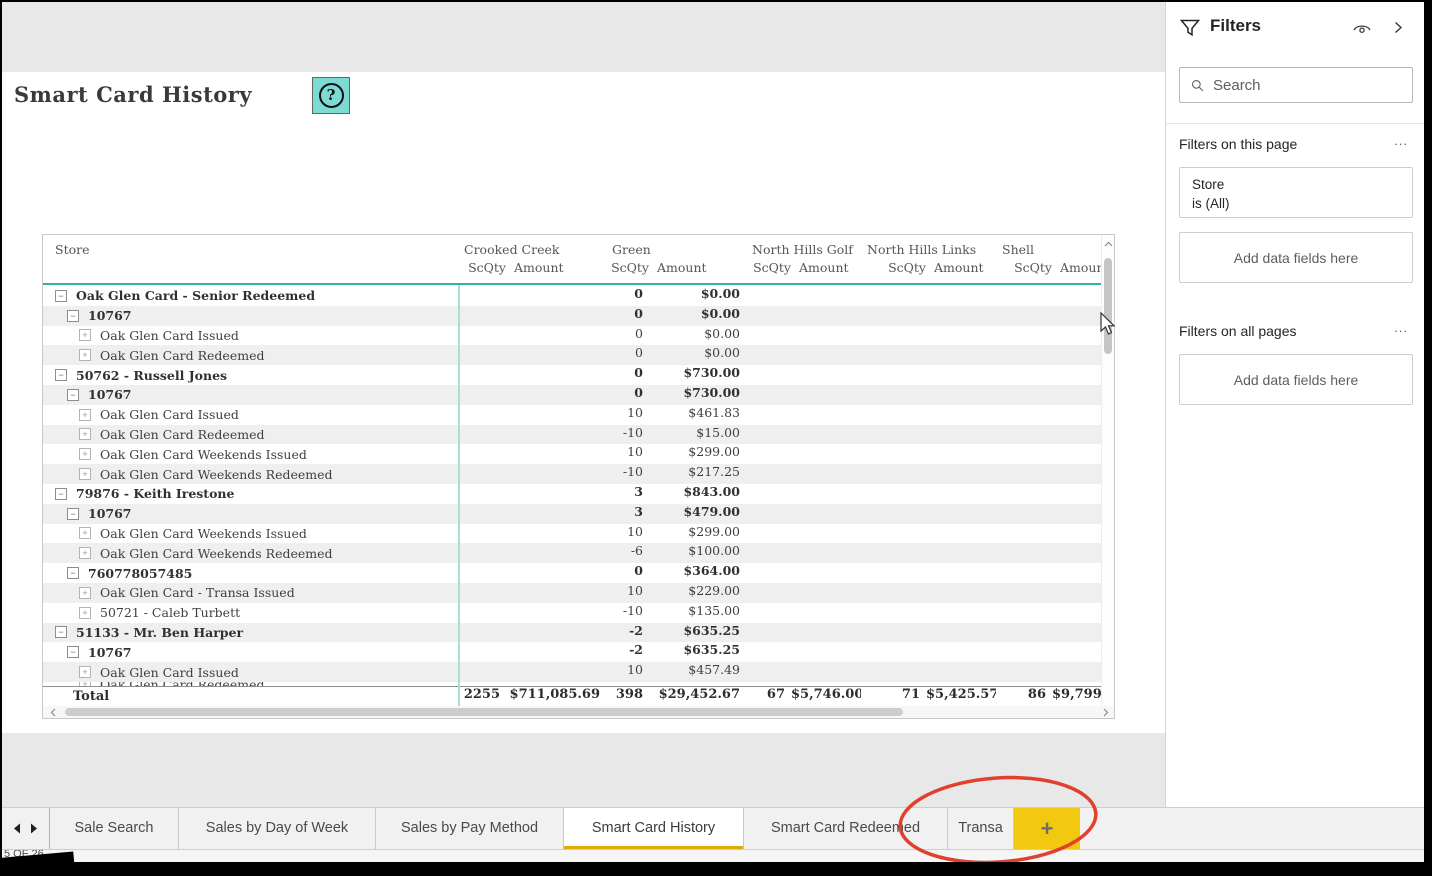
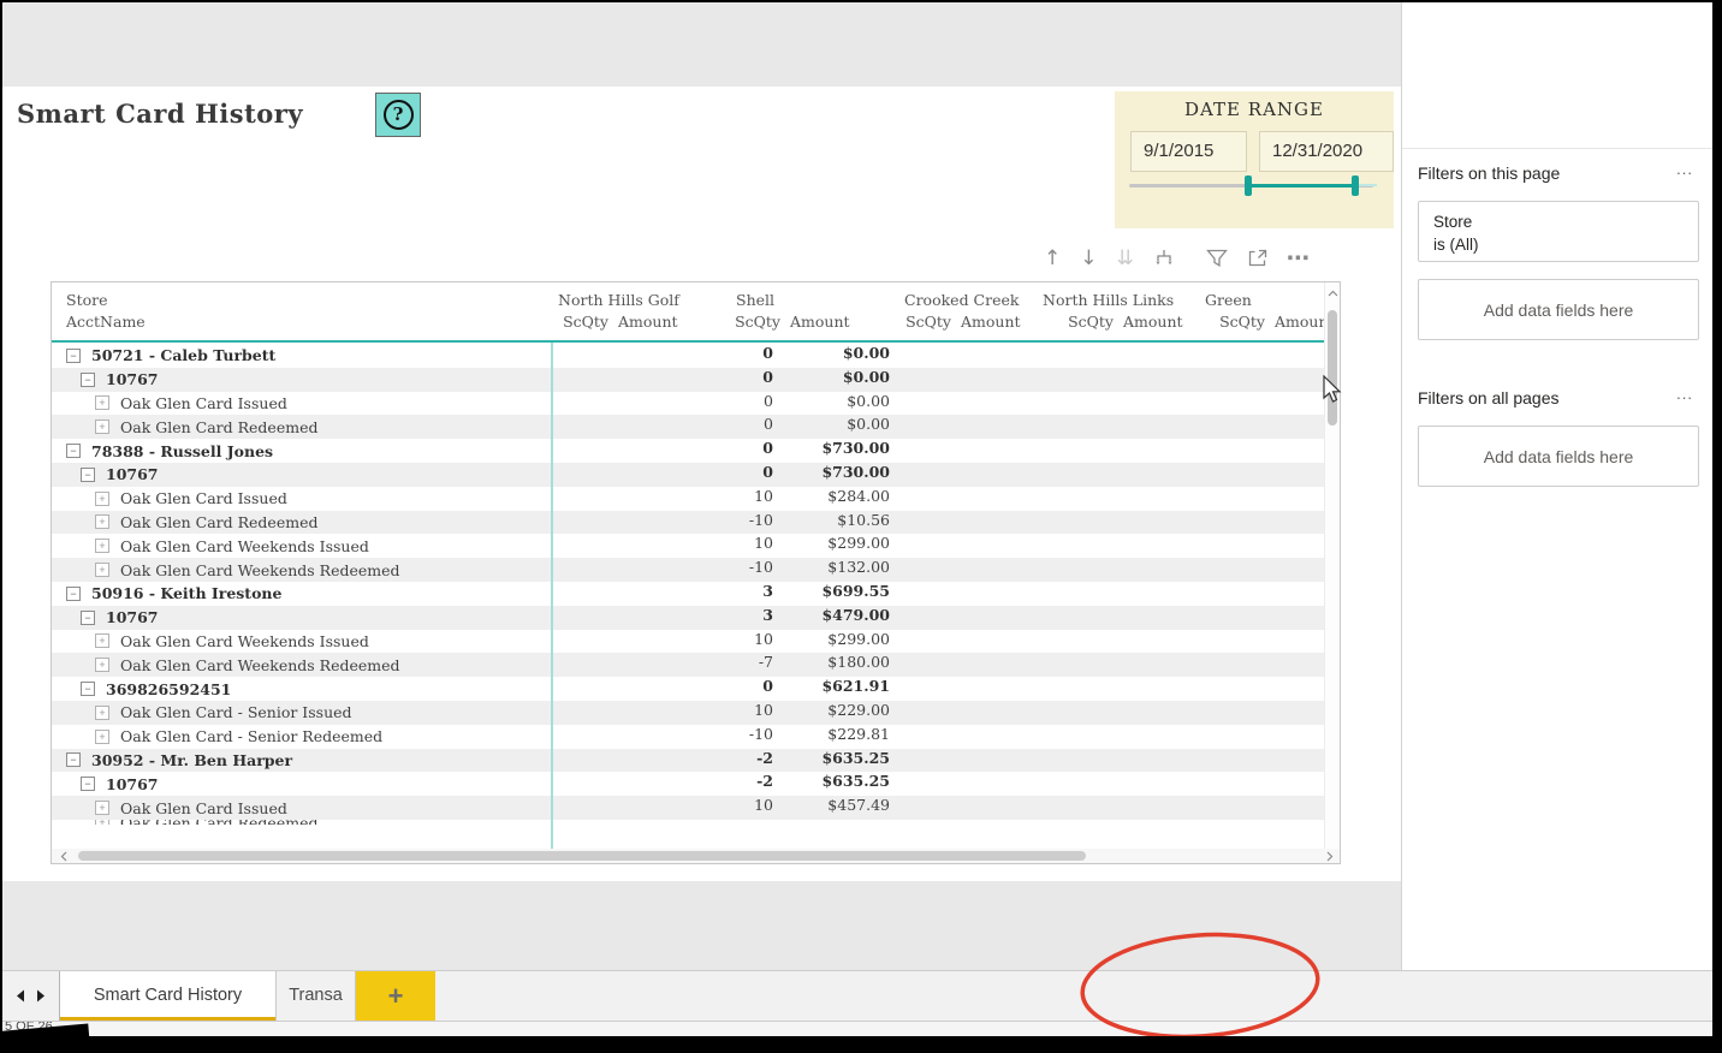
  Smart Card History
  ?
+ DATE RANGE
+ 9/1/2015
+ 12/31/2020
+ ↑
+ ↓
+ ⇊
+ ⋯
  Store
+ AcctName
- Crooked Creek
+ North Hills Golf
  ScQty
  Amount
- Green
+ Shell
  ScQty
  Amount
- North Hills Golf
+ Crooked Creek
  ScQty
  Amount
  North Hills Links
  ScQty
  Amount
- Shell
+ Green
  ScQty
  −
- Oak Glen Card - Senior Redeemed
+ 50721 - Caleb Turbett
  0
  $0.00
  −
  10767
  0
  $0.00
  +
  Oak Glen Card Issued
  0
  $0.00
  +
  Oak Glen Card Redeemed
  0
  $0.00
  −
- 50762 - Russell Jones
+ 78388 - Russell Jones
  0
  $730.00
  −
  10767
  0
  $730.00
  +
  Oak Glen Card Issued
  10
- $461.83
+ $284.00
  +
  Oak Glen Card Redeemed
  -10
- $15.00
+ $10.56
  +
  Oak Glen Card Weekends Issued
  10
  $299.00
  +
  Oak Glen Card Weekends Redeemed
  -10
- $217.25
+ $132.00
  −
- 79876 - Keith Irestone
+ 50916 - Keith Irestone
  3
- $843.00
+ $699.55
  −
  10767
  3
  $479.00
  +
  Oak Glen Card Weekends Issued
  10
  $299.00
  +
  Oak Glen Card Weekends Redeemed
- -6
+ -7
- $100.00
+ $180.00
  −
- 760778057485
+ 369826592451
  0
- $364.00
+ $621.91
  +
- Oak Glen Card - Transa Issued
+ Oak Glen Card - Senior Issued
  10
  $229.00
  +
- 50721 - Caleb Turbett
+ Oak Glen Card - Senior Redeemed
  -10
- $135.00
+ $229.81
  −
- 51133 - Mr. Ben Harper
+ 30952 - Mr. Ben Harper
  -2
  $635.25
  −
  10767
  -2
  $635.25
  +
  Oak Glen Card Issued
  10
  $457.49
  +
  Oak Glen Card Redeemed
- Total
- 2255
- $711,085.69
- 398
- $29,452.67
- 67
- $5,746.00
- 71
- $5,425.57
- 86
- $9,799
- Filters
- Search
  Filters on this page
  ...
  Store
  is (All)
  Add data fields here
  Filters on all pages
  ...
  Add data fields here
- Sale Search
- Sales by Day of Week
- Sales by Pay Method
  Smart Card History
- Smart Card Redeemed
  Transa
  +
